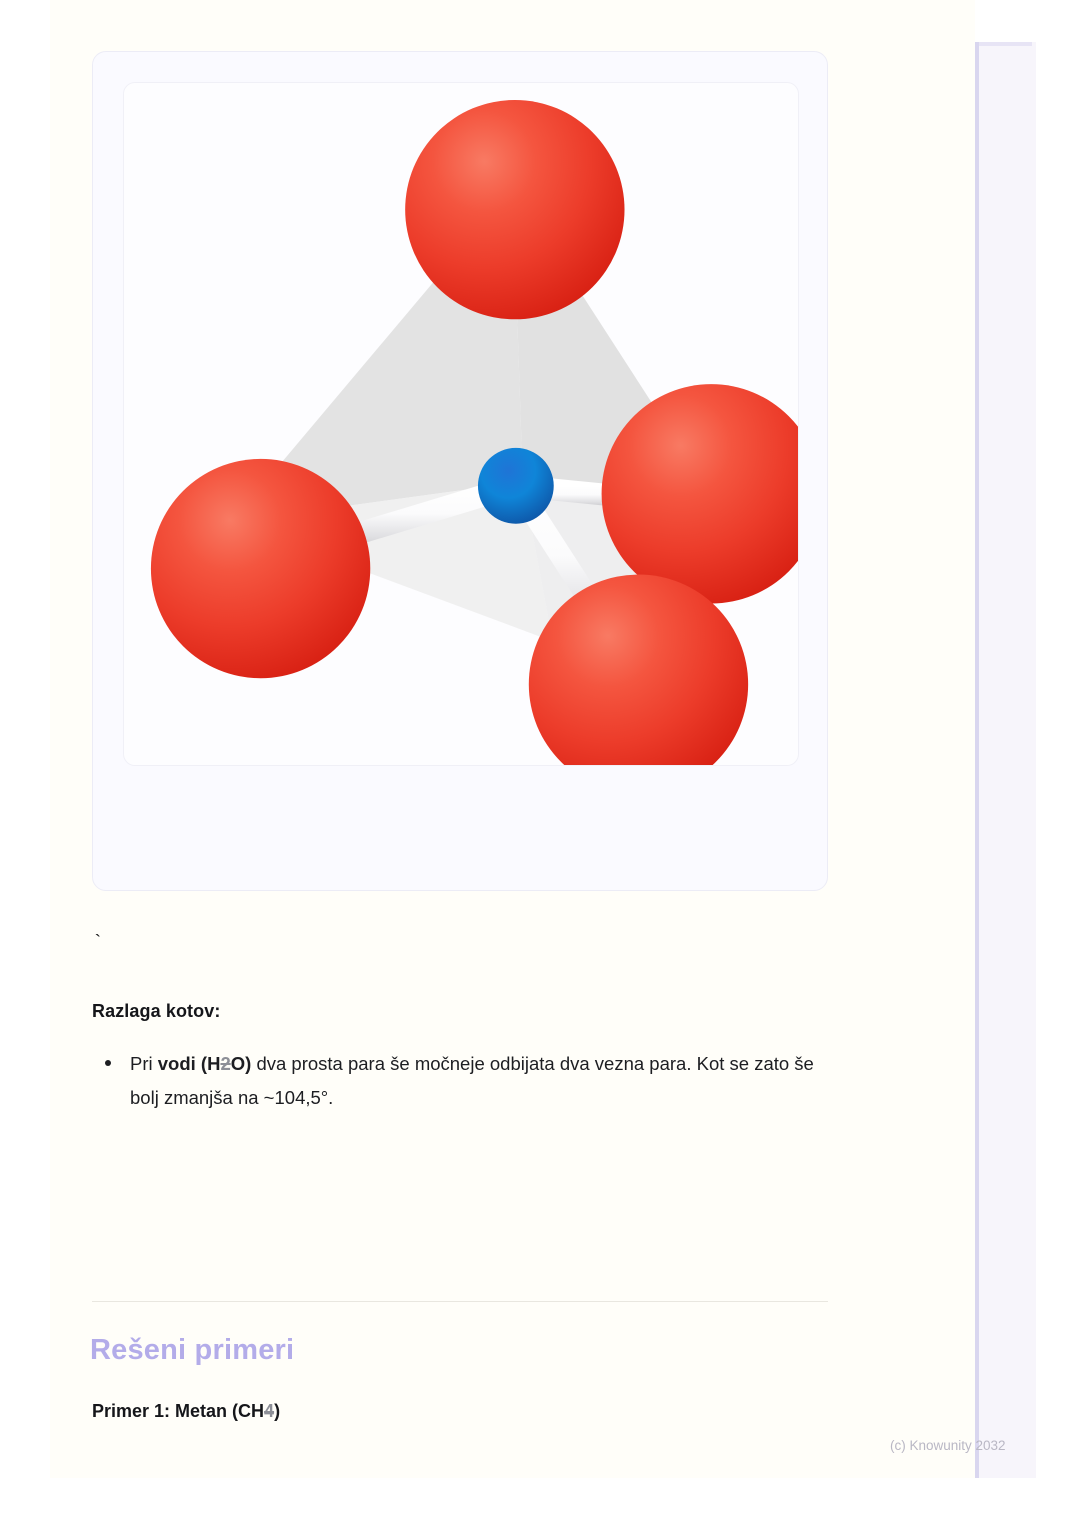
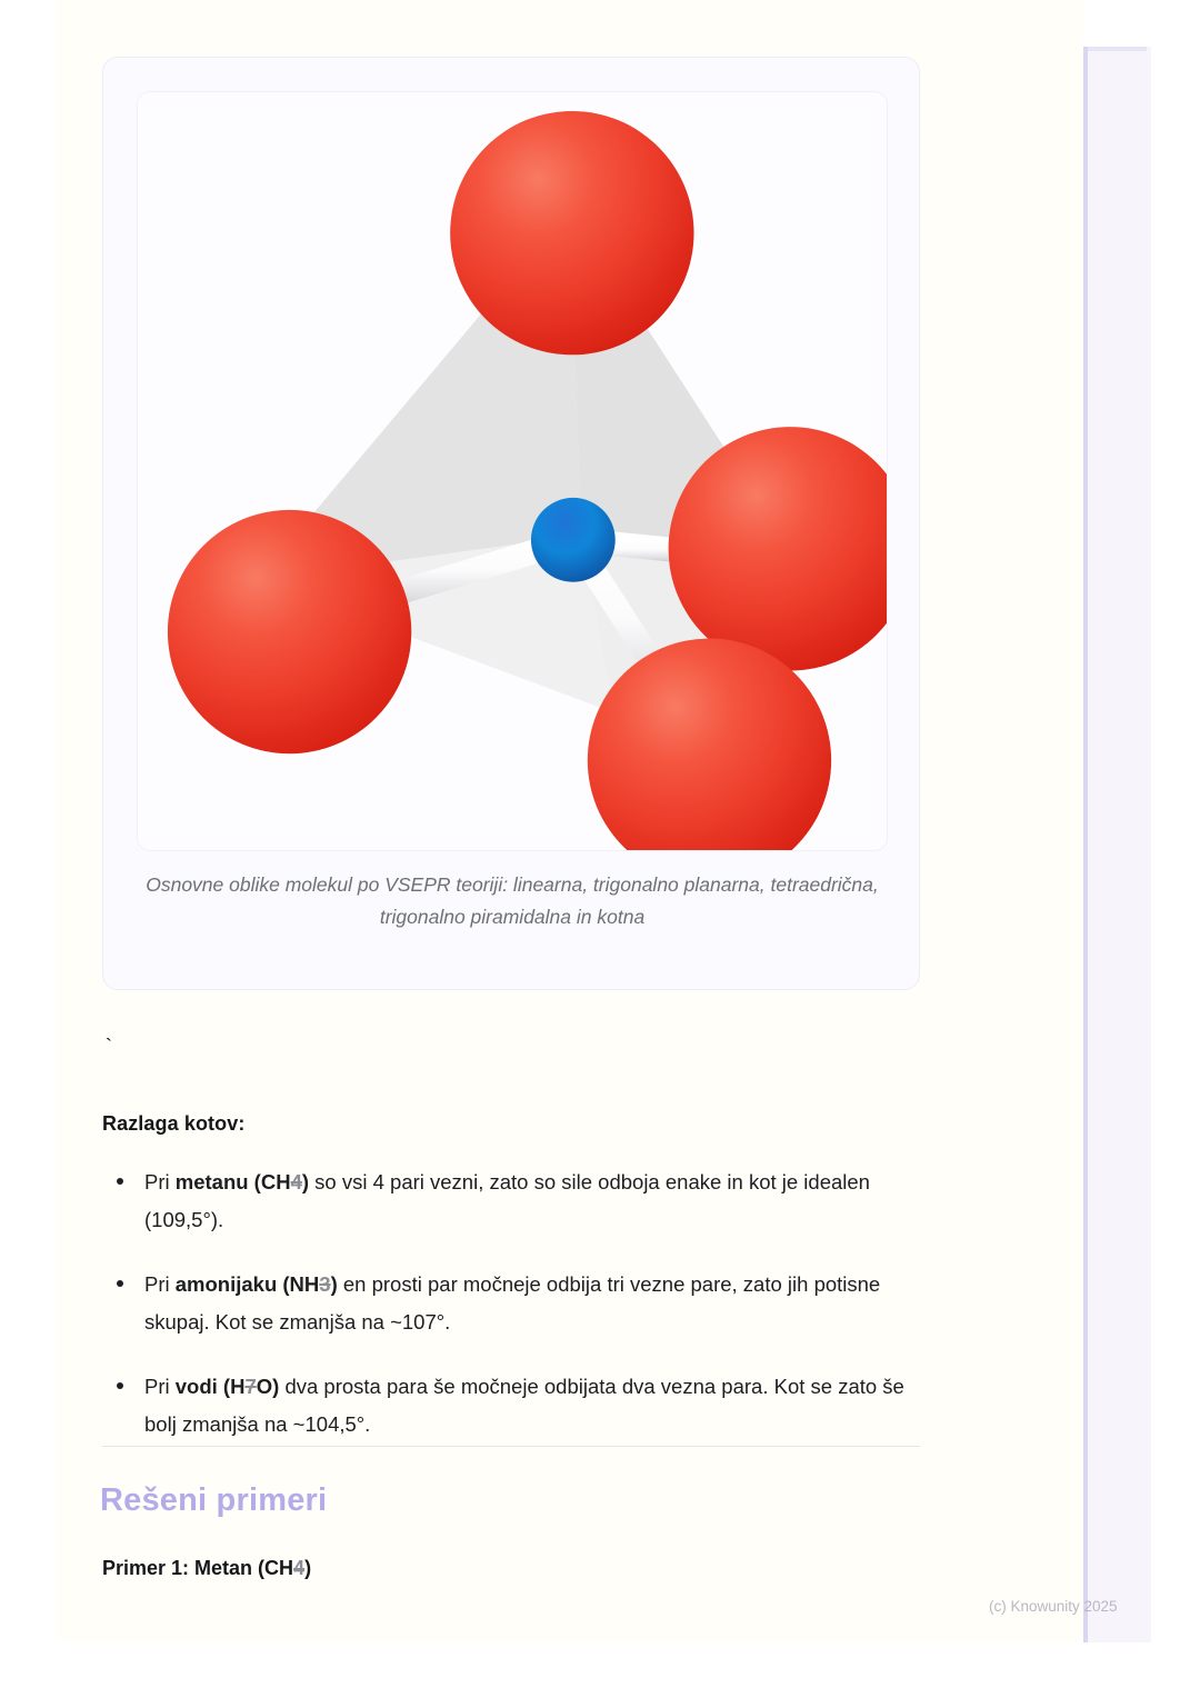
+ Osnovne oblike molekul po VSEPR teoriji: linearna, trigonalno planarna, tetraedrična, trigonalno piramidalna in kotna
  `
  Razlaga kotov:
+ Pri metanu (CH4) so vsi 4 pari vezni, zato so sile odboja enake in kot je idealen (109,5°).
+ Pri amonijaku (NH3) en prosti par močneje odbija tri vezne pare, zato jih potisne skupaj. Kot se zmanjša na ~107°.
- Pri vodi (H2O) dva prosta para še močneje odbijata dva vezna para. Kot se zato še bolj zmanjša na ~104,5°.
+ Pri vodi (H7O) dva prosta para še močneje odbijata dva vezna para. Kot se zato še bolj zmanjša na ~104,5°.
  Rešeni primeri
  Primer 1: Metan (CH4)
- (c) Knowunity 2032
+ (c) Knowunity 2025
